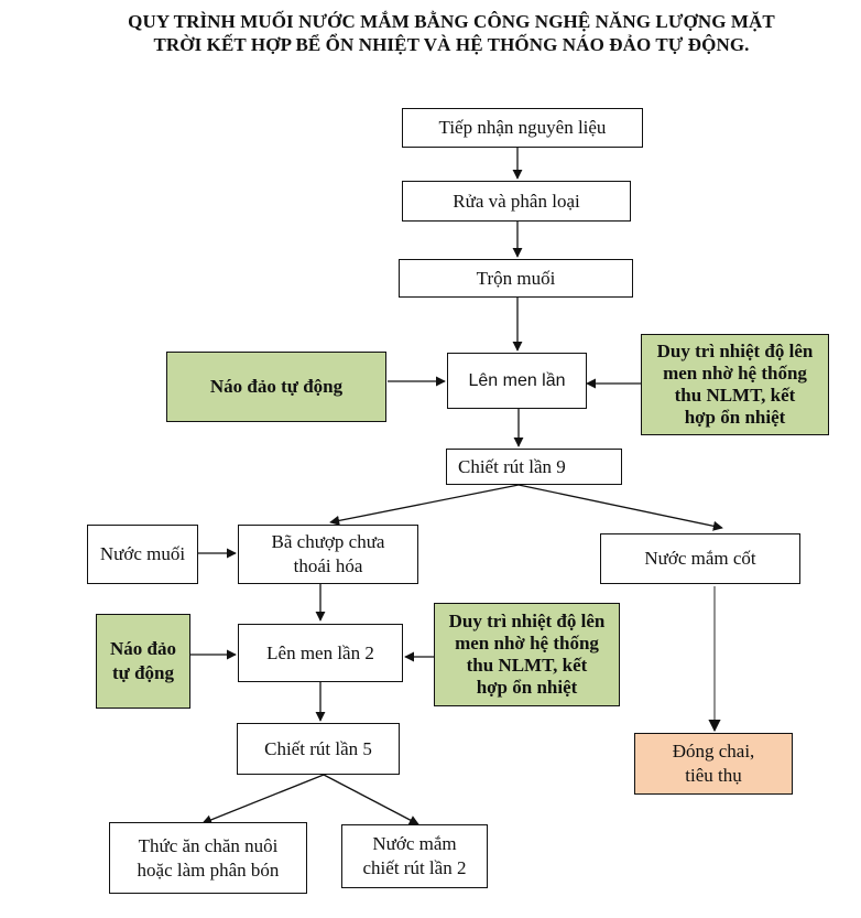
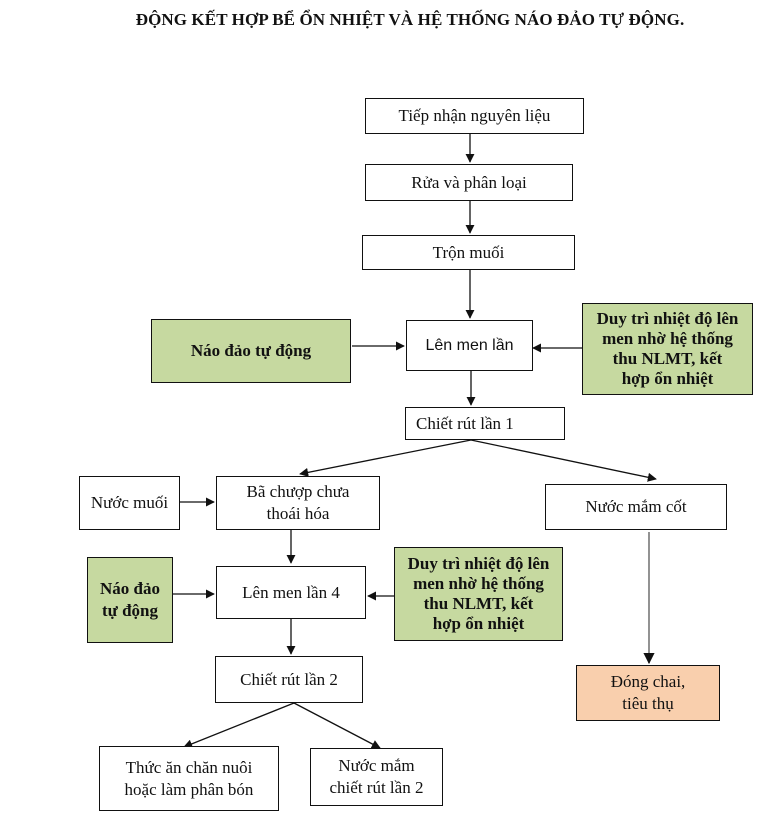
- QUY TRÌNH MUỐI NƯỚC MẮM BẰNG CÔNG NGHỆ NĂNG LƯỢNG MẶT
- TRỜI KẾT HỢP BỂ ỔN NHIỆT VÀ HỆ THỐNG NÁO ĐẢO TỰ ĐỘNG.
+ ĐỘNG KẾT HỢP BỂ ỔN NHIỆT VÀ HỆ THỐNG NÁO ĐẢO TỰ ĐỘNG.
  Tiếp nhận nguyên liệu
  Rửa và phân loại
  Trộn muối
  Lên men lần
  Náo đảo tự động
  Duy trì nhiệt độ lên
  men nhờ hệ thống
  thu NLMT, kết
  hợp ổn nhiệt
- Chiết rút lần 9
+ Chiết rút lần 1
  Nước muối
  Bã chượp chưa
  thoái hóa
  Nước mắm cốt
  Náo đảo
  tự động
- Lên men lần 2
+ Lên men lần 4
  Duy trì nhiệt độ lên
  men nhờ hệ thống
  thu NLMT, kết
  hợp ổn nhiệt
- Chiết rút lần 5
+ Chiết rút lần 2
  Đóng chai,
  tiêu thụ
  Thức ăn chăn nuôi
  hoặc làm phân bón
  Nước mắm
  chiết rút lần 2
